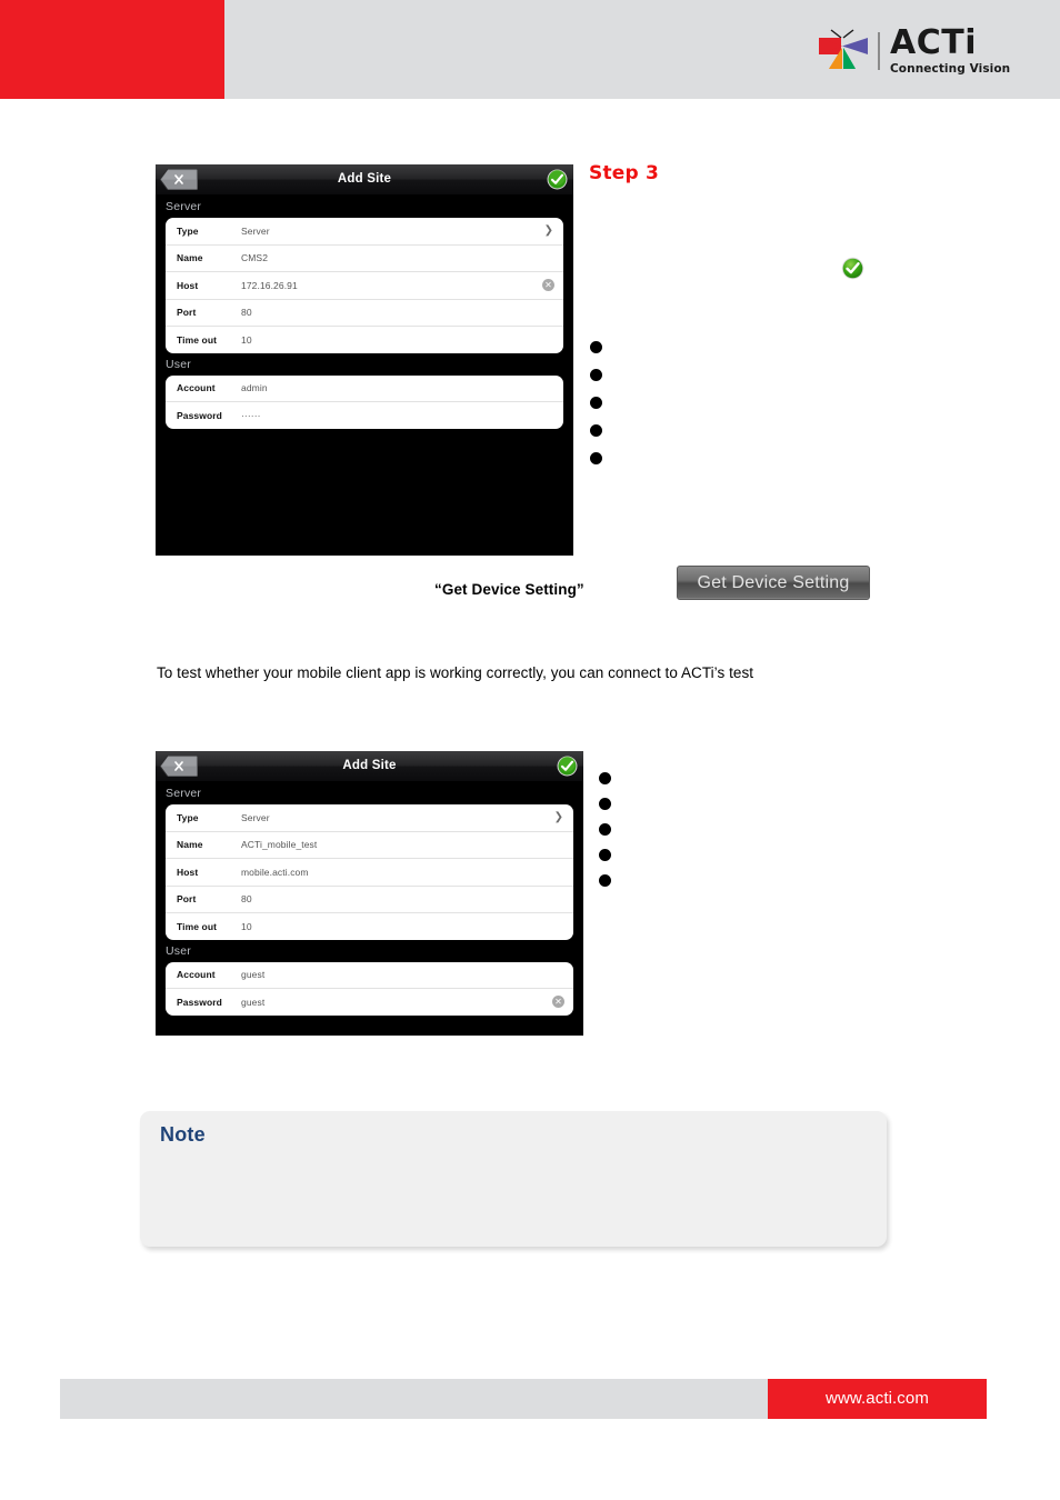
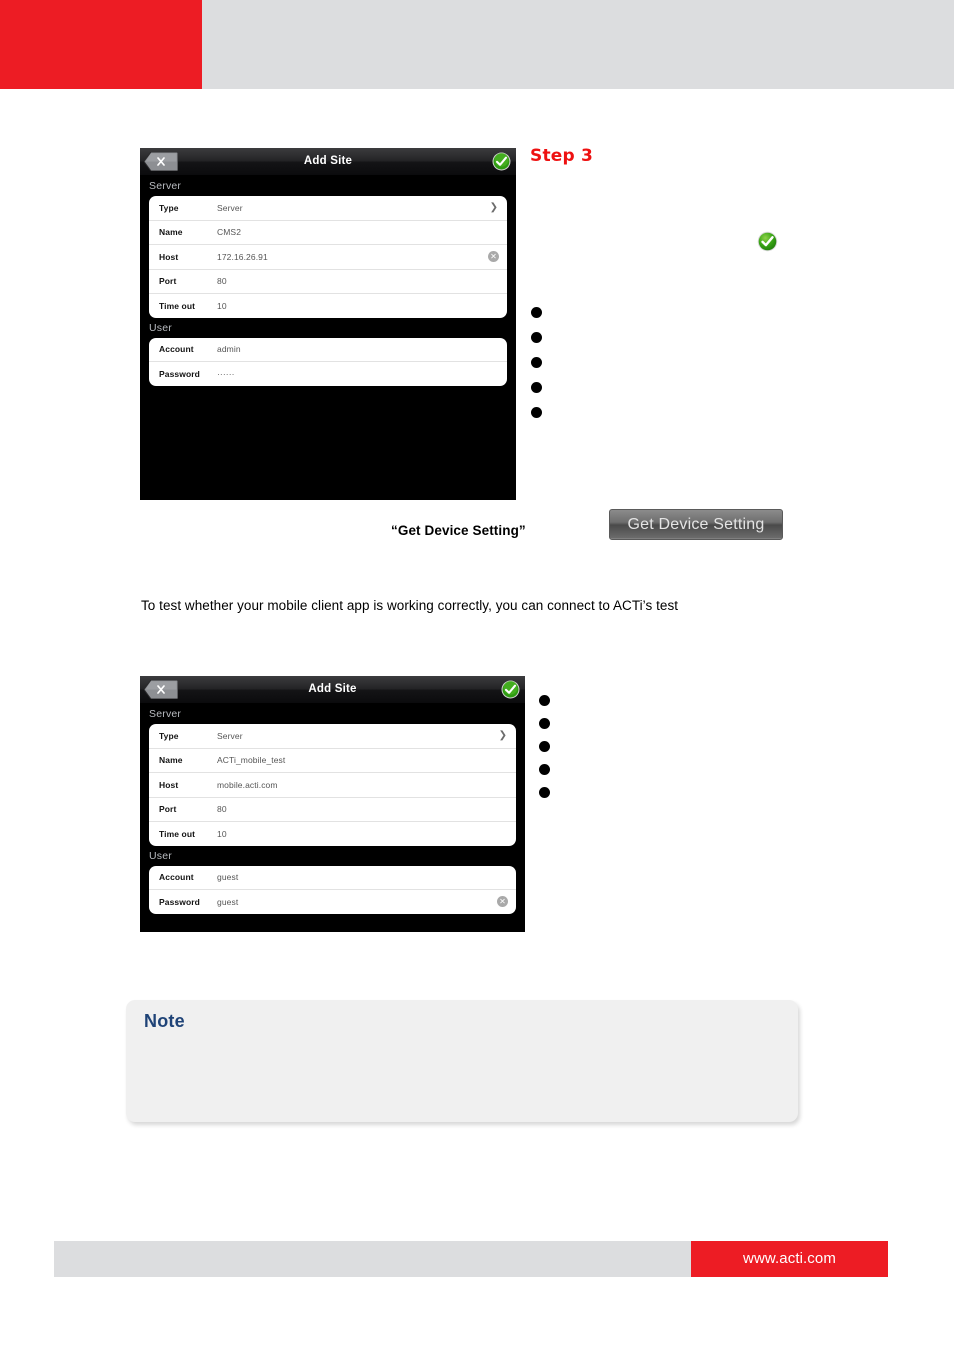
- ACTi
- Connecting Vision
  Step 3
  Add Site
  Server
  Type
  Server
  ❯
  Name
  CMS2
  Host
  172.16.26.91
  ✕
  Port
  80
  Time out
  10
  User
  Account
  admin
  Password
  ······
  “Get Device Setting”
  Get Device Setting
  To test whether your mobile client app is working correctly, you can connect to ACTi’s test
  Add Site
  Server
  Type
  Server
  ❯
  Name
  ACTi_mobile_test
  Host
  mobile.acti.com
  Port
  80
  Time out
  10
  User
  Account
  guest
  Password
  guest
  ✕
  Note
  www.acti.com
